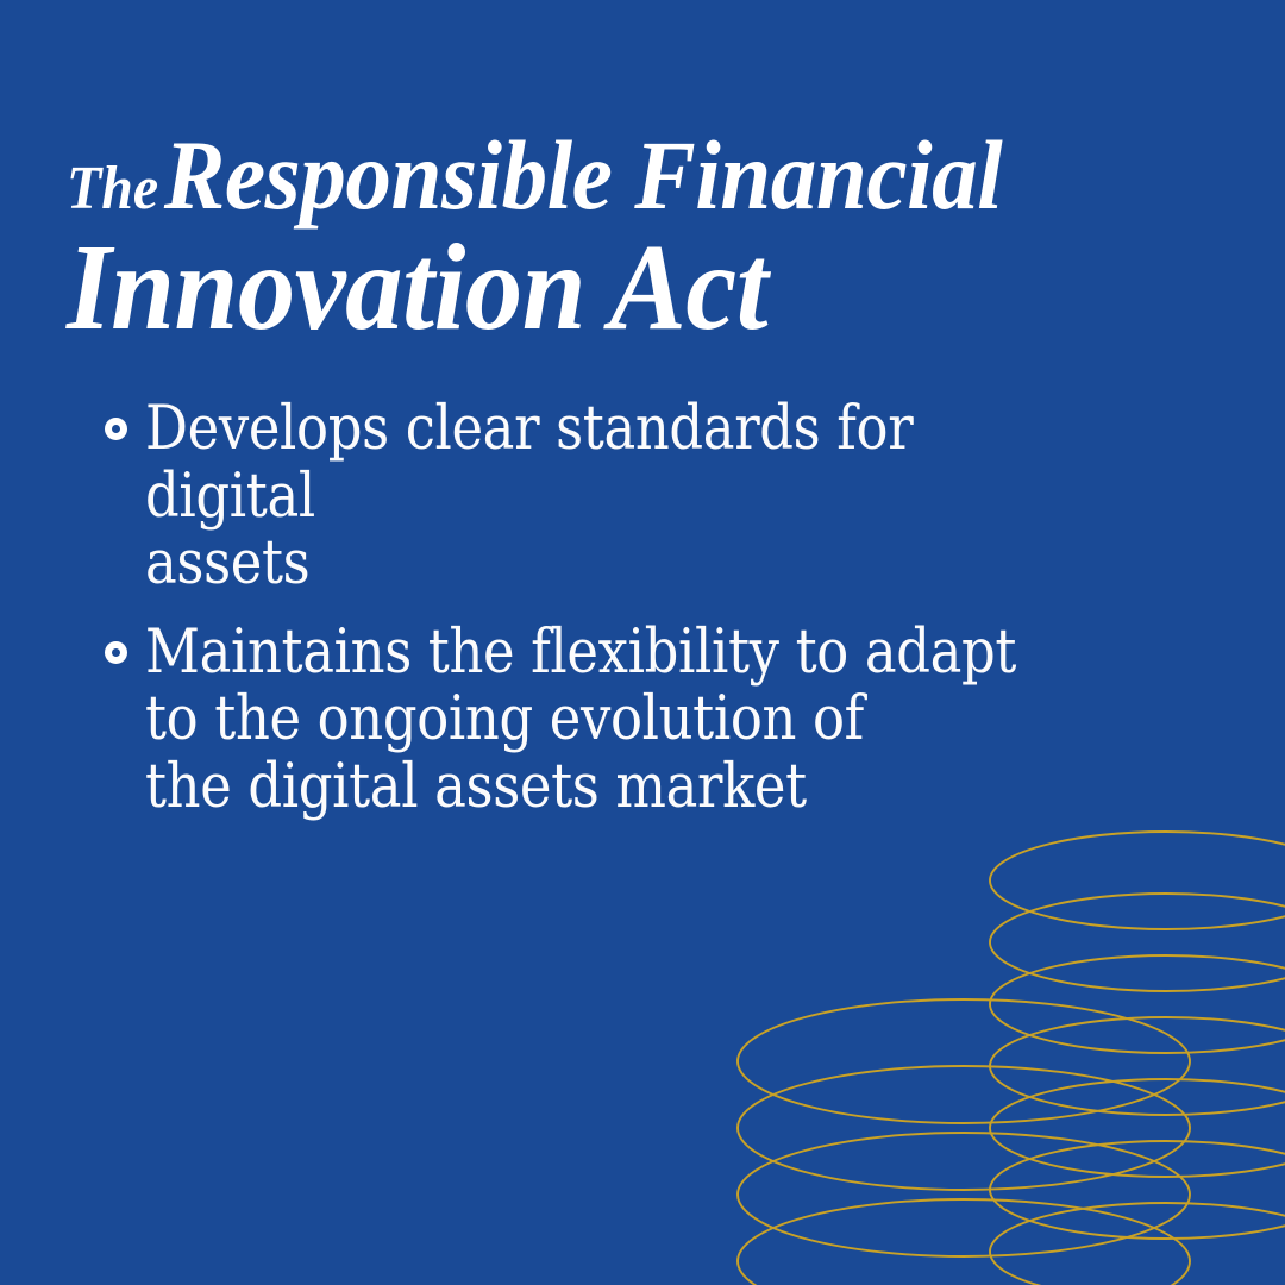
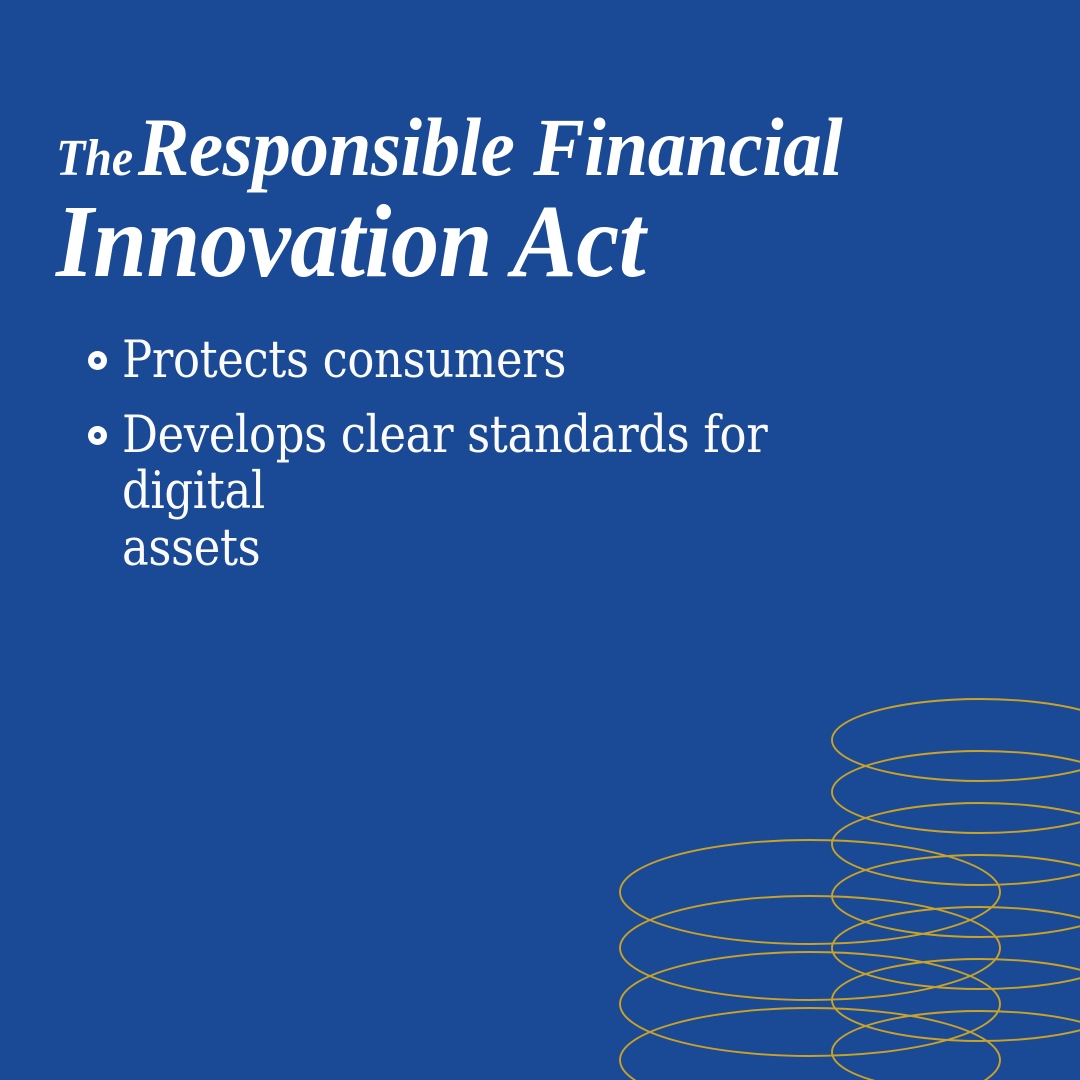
  TheResponsible Financial
  Innovation Act
+ Protects consumers
  Develops clear standards for digital
  assets
- Maintains the flexibility to adapt
- to the ongoing evolution of
- the digital assets market
